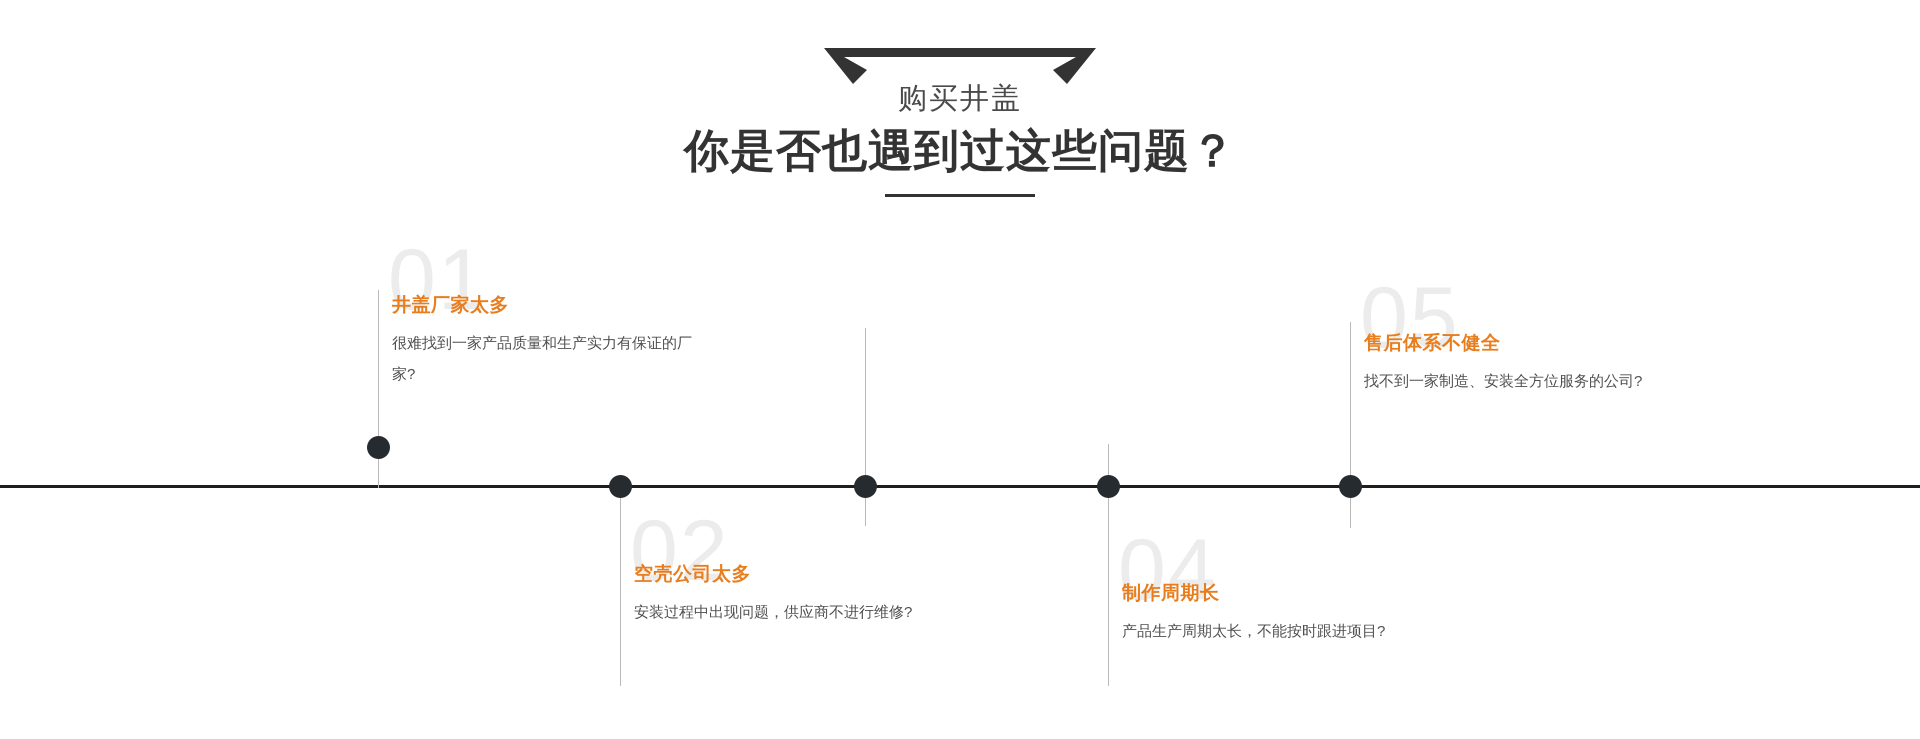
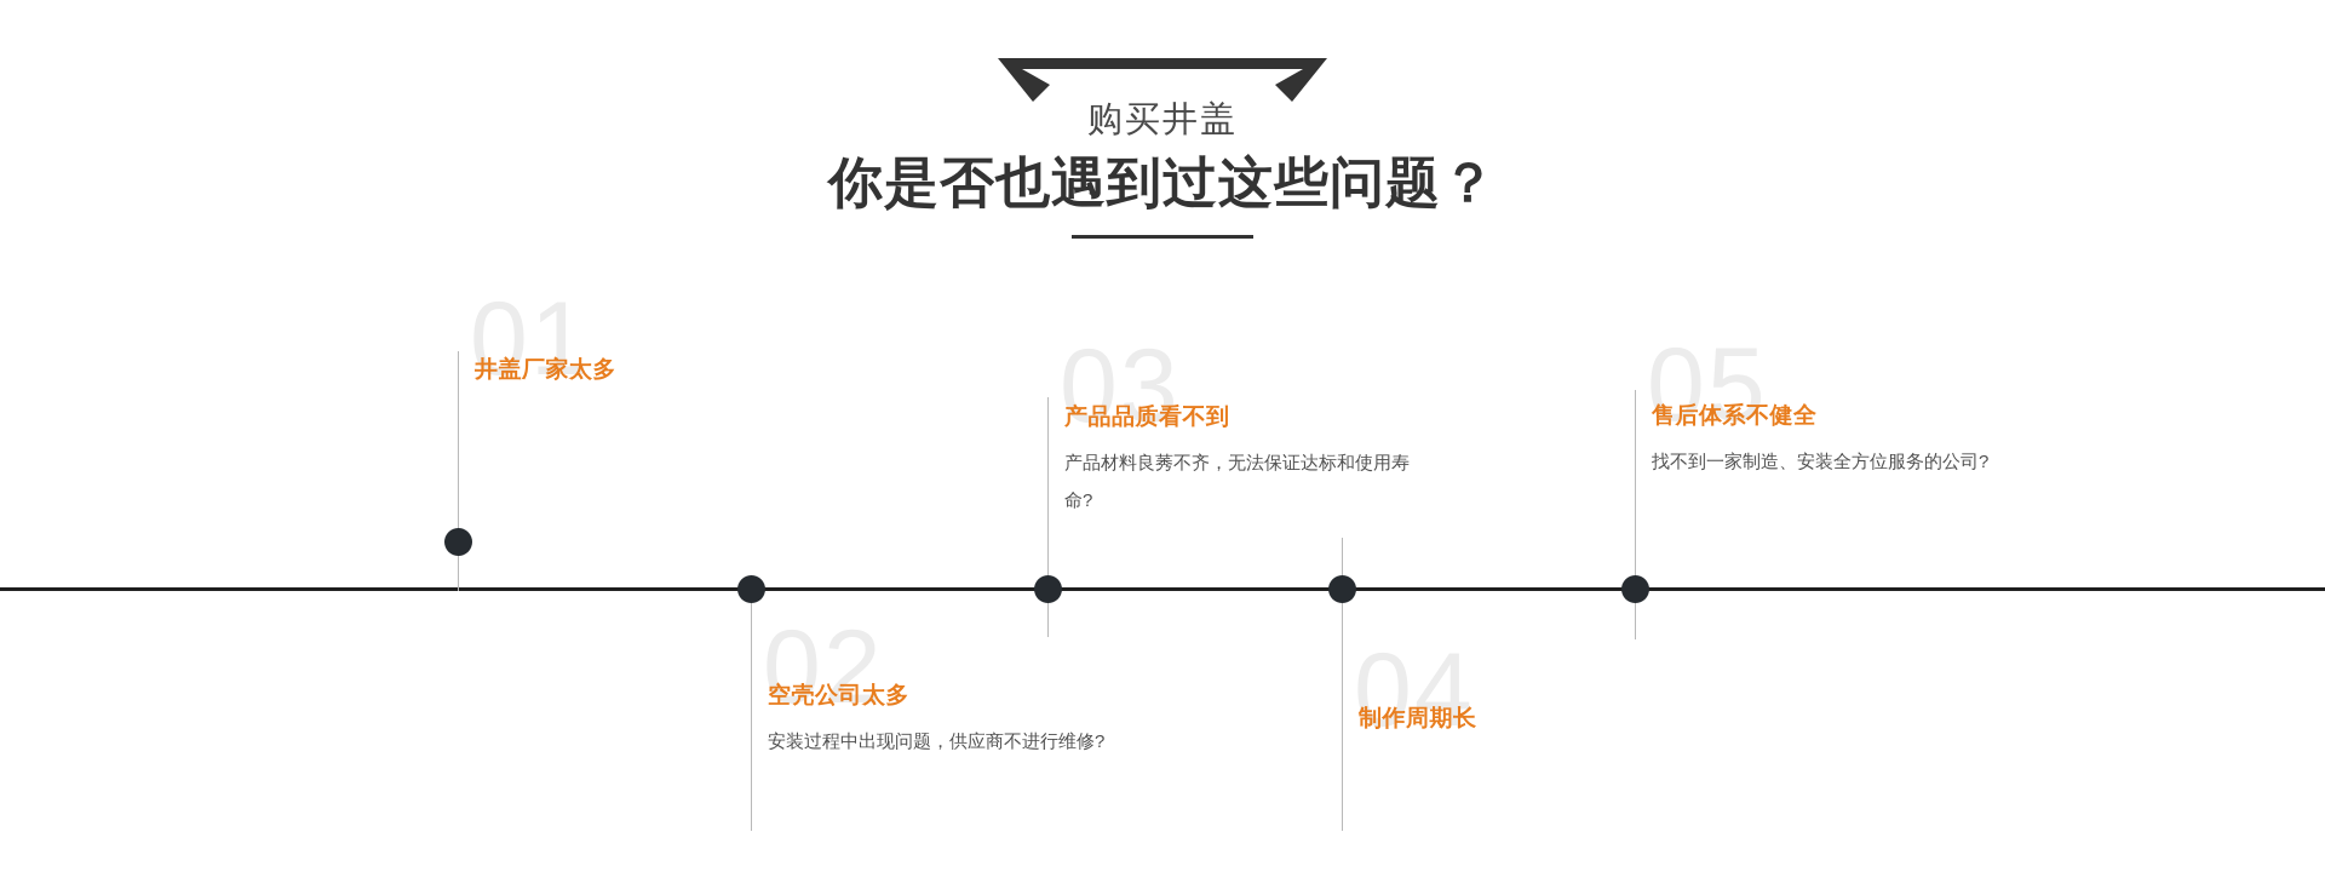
  购买井盖
  你是否也遇到过这些问题？
  01
  井盖厂家太多
- 很难找到一家产品质量和生产实力有保证的厂家?
  02
  空壳公司太多
  安装过程中出现问题，供应商不进行维修?
+ 03
+ 产品品质看不到
+ 产品材料良莠不齐，无法保证达标和使用寿命?
  04
  制作周期长
- 产品生产周期太长，不能按时跟进项目?
  05
  售后体系不健全
  找不到一家制造、安装全方位服务的公司?
